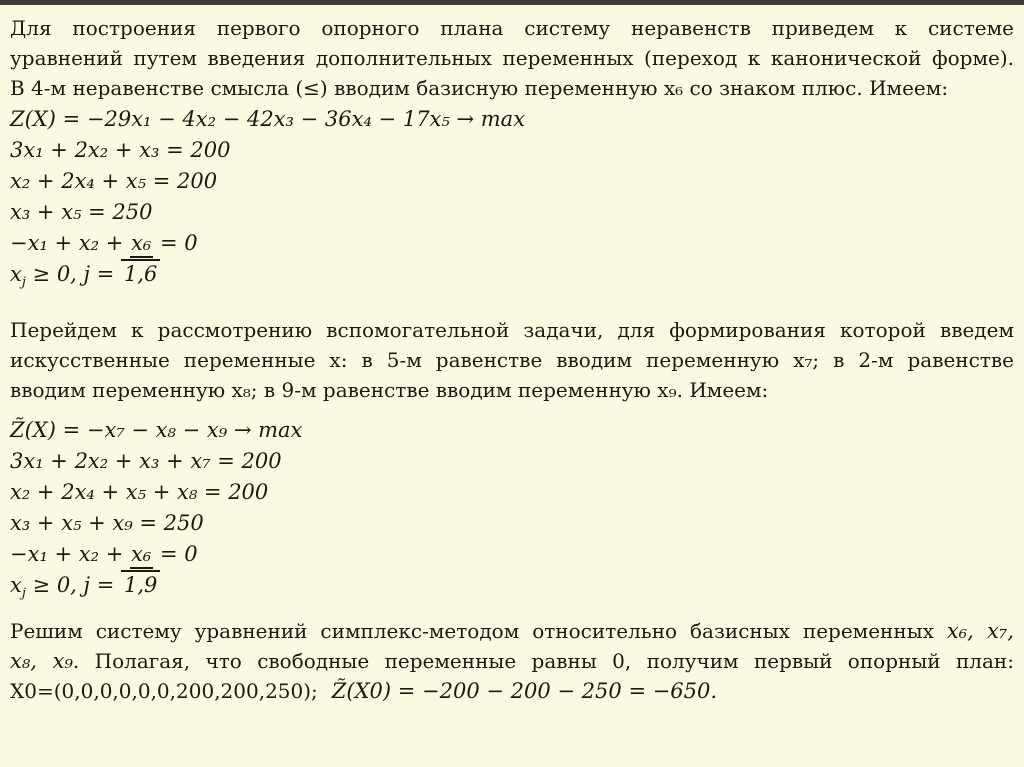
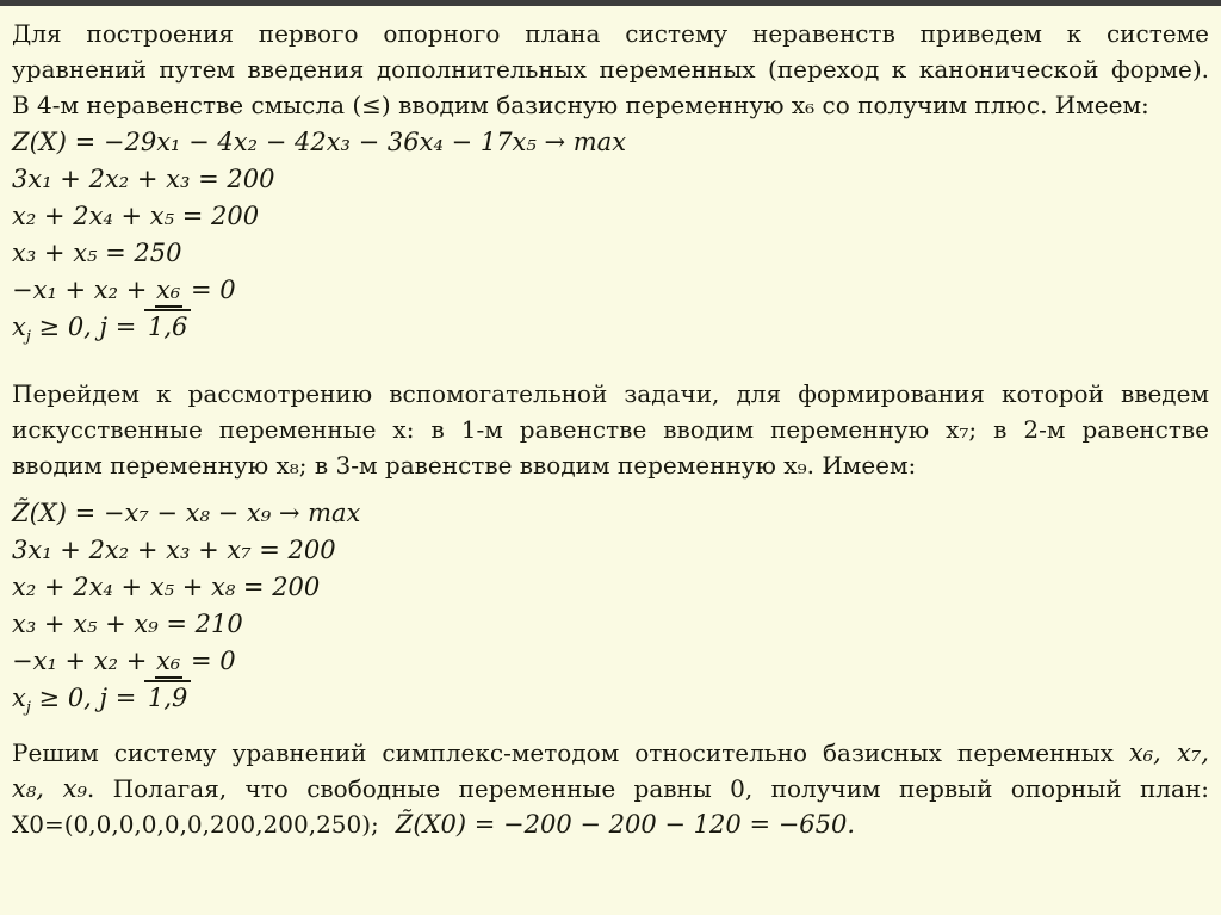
  Для построения первого опорного плана систему неравенств приведем к системе
  уравнений путем введения дополнительных переменных (переход к канонической форме).
- В 4-м неравенстве смысла (≤) вводим базисную переменную x₆ со знаком плюс. Имеем:
+ В 4-м неравенстве смысла (≤) вводим базисную переменную x₆ со получим плюс. Имеем:
  Z(X) = −29x₁ − 4x₂ − 42x₃ − 36x₄ − 17x₅ → max
  3x₁ + 2x₂ + x₃ = 200
  x₂ + 2x₄ + x₅ = 200
  x₃ + x₅ = 250
  −x₁ + x₂ + x₆ = 0
  xj ≥ 0, j = 1,6
  Перейдем к рассмотрению вспомогательной задачи, для формирования которой введем
- искусственные переменные x: в 5-м равенстве вводим переменную x₇; в 2-м равенстве
+ искусственные переменные x: в 1-м равенстве вводим переменную x₇; в 2-м равенстве
- вводим переменную x₈; в 9-м равенстве вводим переменную x₉. Имеем:
+ вводим переменную x₈; в 3-м равенстве вводим переменную x₉. Имеем:
  Z̃(X) = −x₇ − x₈ − x₉ → max
  3x₁ + 2x₂ + x₃ + x₇ = 200
  x₂ + 2x₄ + x₅ + x₈ = 200
- x₃ + x₅ + x₉ = 250
+ x₃ + x₅ + x₉ = 210
  −x₁ + x₂ + x₆ = 0
  xj ≥ 0, j = 1,9
  Решим систему уравнений симплекс-методом относительно базисных переменных x₆, x₇,
  x₈, x₉. Полагая, что свободные переменные равны 0, получим первый опорный план:
- X0=(0,0,0,0,0,0,200,200,250); Z̃(X0) = −200 − 200 − 250 = −650.
+ X0=(0,0,0,0,0,0,200,200,250); Z̃(X0) = −200 − 200 − 120 = −650.
